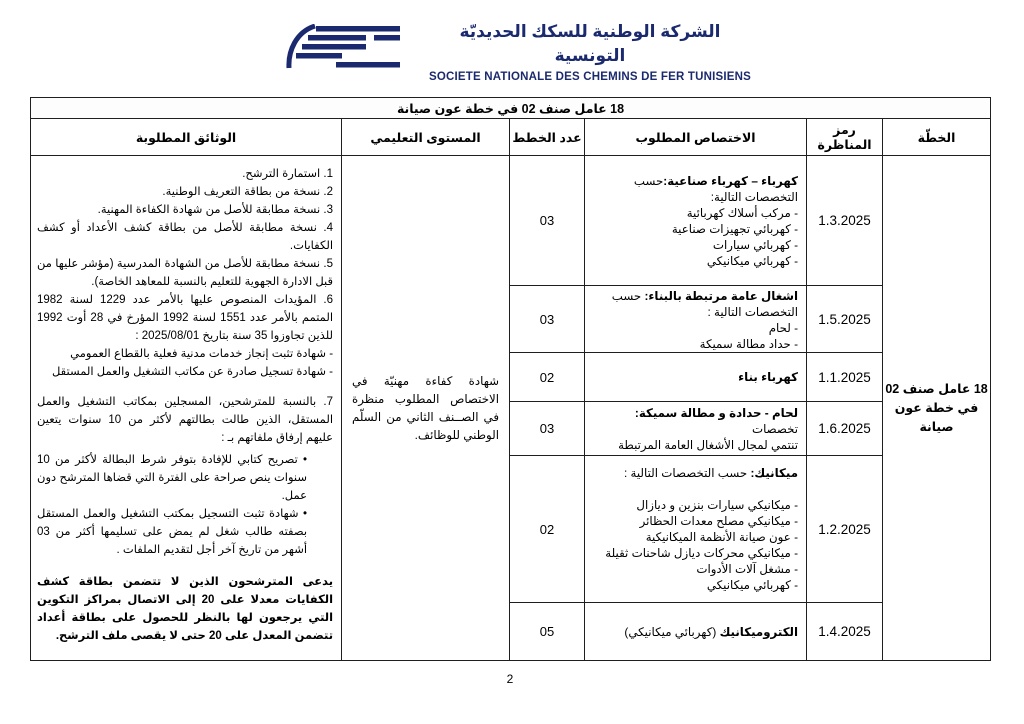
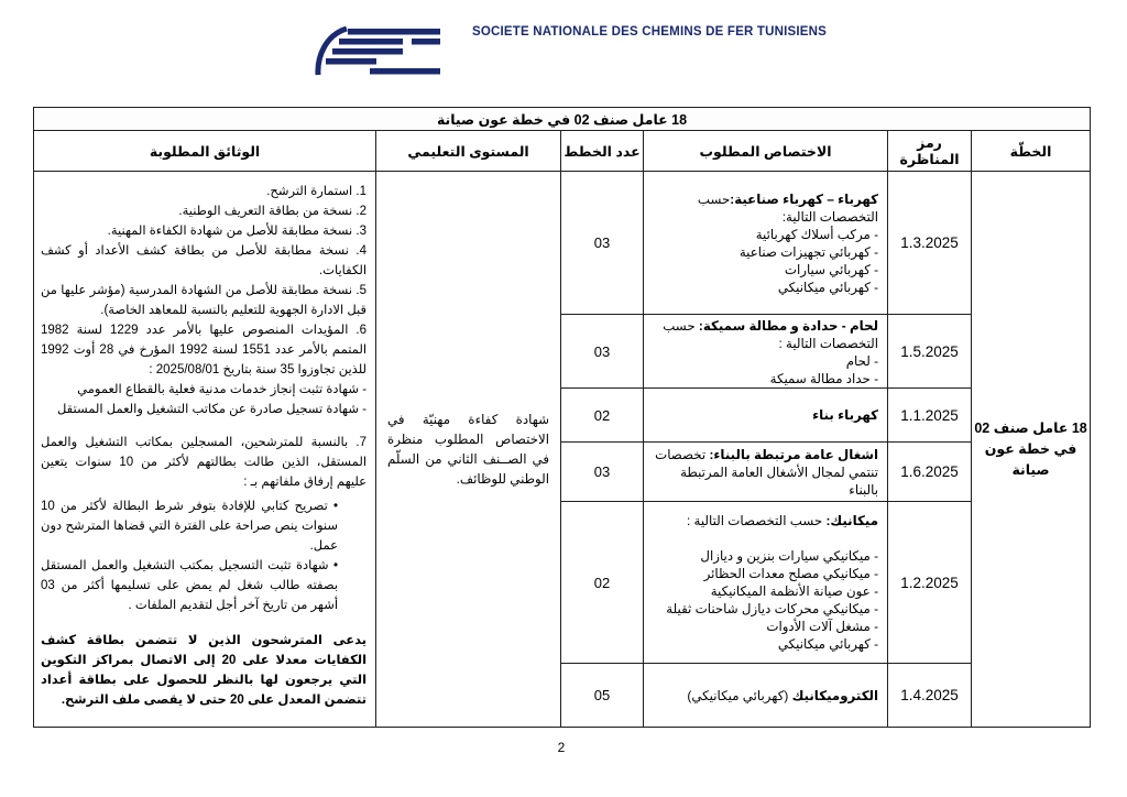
- الشركة الوطنية للسكك الحديديّة التونسية
  SOCIETE NATIONALE DES CHEMINS DE FER TUNISIENS
  18 عامل صنف 02 في خطة عون صيانة
  الخطّة	رمز المناظرة	الاختصاص المطلوب	عدد الخطط	المستوى التعليمي	الوثائق المطلوبة
  18 عامل صنف 02 في خطة عون صيانة	1.3.2025	كهرباء – كهرباء صناعية:حسب التخصصات التالية: - مركب أسلاك كهربائية - كهربائي تجهيزات صناعية - كهربائي سيارات - كهربائي ميكانيكي	03	شهادة كفاءة مهنيّة في الاختصاص المطلوب منظرة في الصــنف الثاني من السلّم الوطني للوظائف.	1. استمارة الترشح. 2. نسخة من بطاقة التعريف الوطنية. 3. نسخة مطابقة للأصل من شهادة الكفاءة المهنية. 4. نسخة مطابقة للأصل من بطاقة كشف الأعداد أو كشف الكفايات. 5. نسخة مطابقة للأصل من الشهادة المدرسية (مؤشر عليها من قبل الادارة الجهوية للتعليم بالنسبة للمعاهد الخاصة). 6. المؤيدات المنصوص عليها بالأمر عدد 1229 لسنة 1982 المتمم بالأمر عدد 1551 لسنة 1992 المؤرخ في 28 أوت 1992 للذين تجاوزوا 35 سنة بتاريخ 2025/08/01 : - شهادة تثبت إنجاز خدمات مدنية فعلية بالقطاع العمومي - شهادة تسجيل صادرة عن مكاتب التشغيل والعمل المستقل 7. بالنسبة للمترشحين، المسجلين بمكاتب التشغيل والعمل المستقل، الذين طالت بطالتهم لأكثر من 10 سنوات يتعين عليهم إرفاق ملفاتهم بـ : • تصريح كتابي للإفادة بتوفر شرط البطالة لأكثر من 10 سنوات ينص صراحة على الفترة التي قضاها المترشح دون عمل. • شهادة تثبت التسجيل بمكتب التشغيل والعمل المستقل بصفته طالب شغل لم يمض على تسليمها أكثر من 03 أشهر من تاريخ آخر أجل لتقديم الملفات . يدعى المترشحون الذين لا تتضمن بطاقة كشف الكفايات معدلا على 20 إلى الاتصال بمراكز التكوين التي يرجعون لها بالنظر للحصول على بطاقة أعداد تتضمن المعدل على 20 حتى لا يقصى ملف الترشح.
- 1.5.2025	اشغال عامة مرتبطة بالبناء: حسب التخصصات التالية : - لحام - حداد مطالة سميكة	03
+ 1.5.2025	لحام - حدادة و مطالة سميكة: حسب التخصصات التالية : - لحام - حداد مطالة سميكة	03
  1.1.2025	كهرباء بناء	02
- 1.6.2025	لحام - حدادة و مطالة سميكة: تخصصات تنتمي لمجال الأشغال العامة المرتبطة	03
+ 1.6.2025	اشغال عامة مرتبطة بالبناء: تخصصات تنتمي لمجال الأشغال العامة المرتبطة بالبناء	03
  1.2.2025	ميكانيك: حسب التخصصات التالية : - ميكانيكي سيارات بنزين و ديازال - ميكانيكي مصلح معدات الحظائر - عون صيانة الأنظمة الميكانيكية - ميكانيكي محركات ديازل شاحنات ثقيلة - مشغل آلات الأدوات - كهربائي ميكانيكي	02
  1.4.2025	الكتروميكانيك (كهربائي ميكانيكي)	05
  2
